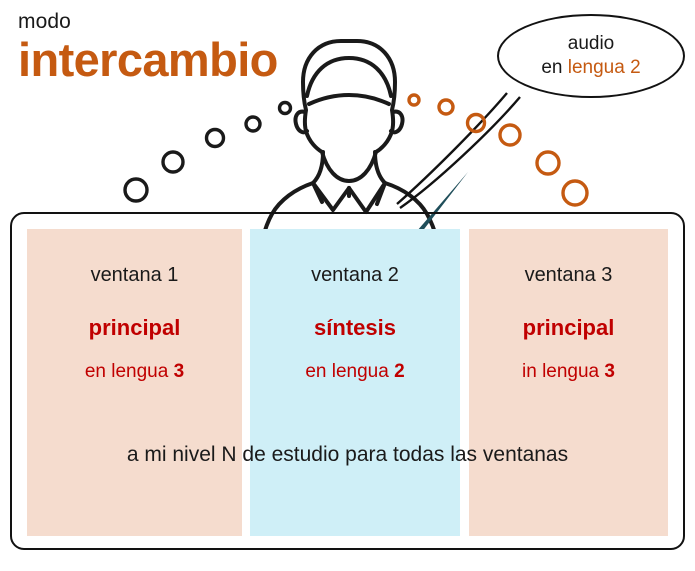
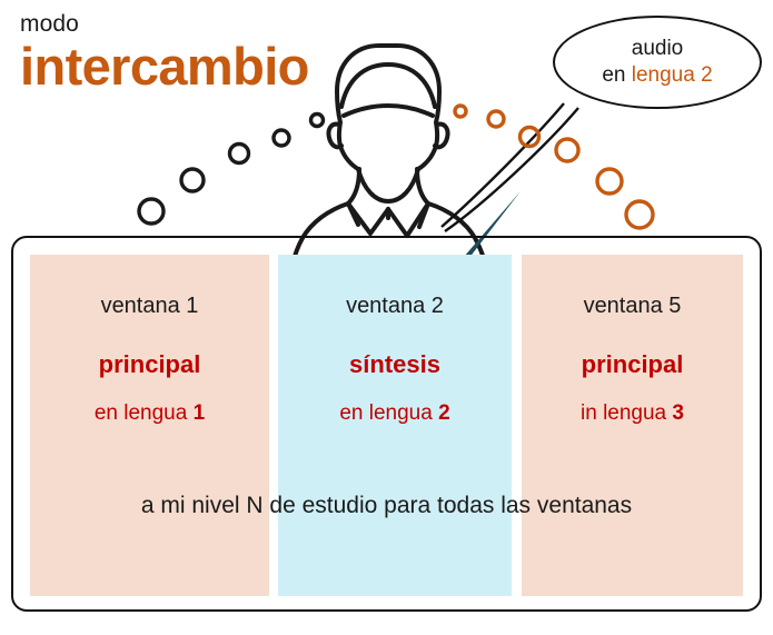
  modo
  intercambio
  audio
  en lengua 2
  ventana 1
  principal
- en lengua 3
+ en lengua 1
  ventana 2
  síntesis
  en lengua 2
- ventana 3
+ ventana 5
  principal
  in lengua 3
  a mi nivel N de estudio para todas las ventanas
